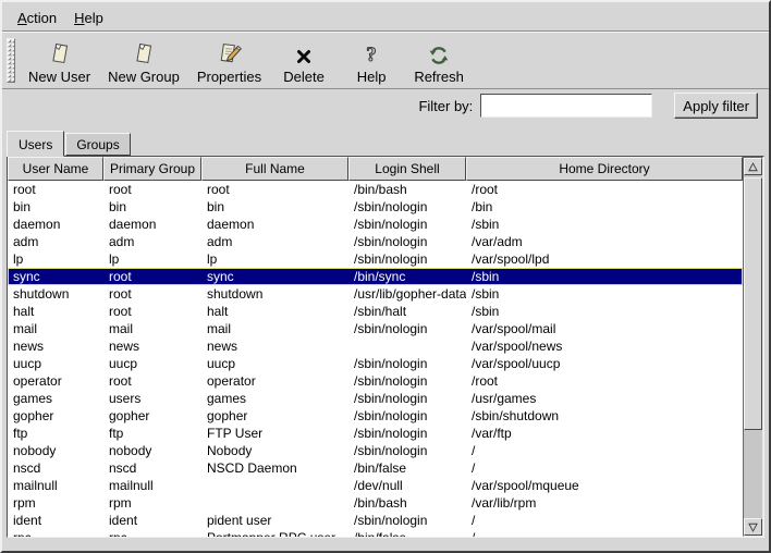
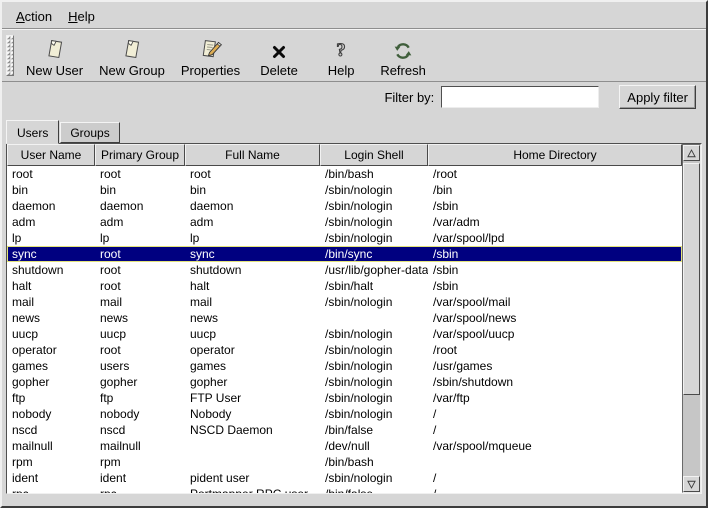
  Action Help
  New User
  New Group
  Properties
  Delete
  ?
  Help
  Refresh
  Filter by:
  Apply filter
  Users
  Groups
  User Name
  Primary Group
  Full Name
  Login Shell
  Home Directory
  root
  root
  root
  /bin/bash
  /root
  bin
  bin
  bin
  /sbin/nologin
  /bin
  daemon
  daemon
  daemon
  /sbin/nologin
  /sbin
  adm
  adm
  adm
  /sbin/nologin
  /var/adm
  lp
  lp
  lp
  /sbin/nologin
  /var/spool/lpd
  sync
  root
  sync
  /bin/sync
  /sbin
  shutdown
  root
  shutdown
  /usr/lib/gopher-data
  /sbin
  halt
  root
  halt
  /sbin/halt
  /sbin
  mail
  mail
  mail
  /sbin/nologin
  /var/spool/mail
  news
  news
  news
  /var/spool/news
  uucp
  uucp
  uucp
  /sbin/nologin
  /var/spool/uucp
  operator
  root
  operator
  /sbin/nologin
  /root
  games
  users
  games
  /sbin/nologin
  /usr/games
  gopher
  gopher
  gopher
  /sbin/nologin
  /sbin/shutdown
  ftp
  ftp
  FTP User
  /sbin/nologin
  /var/ftp
  nobody
  nobody
  Nobody
  /sbin/nologin
  /
  nscd
  nscd
  NSCD Daemon
  /bin/false
  /
  mailnull
  mailnull
  /dev/null
  /var/spool/mqueue
  rpm
  rpm
  /bin/bash
- /var/lib/rpm
  ident
  ident
  pident user
  /sbin/nologin
  /
